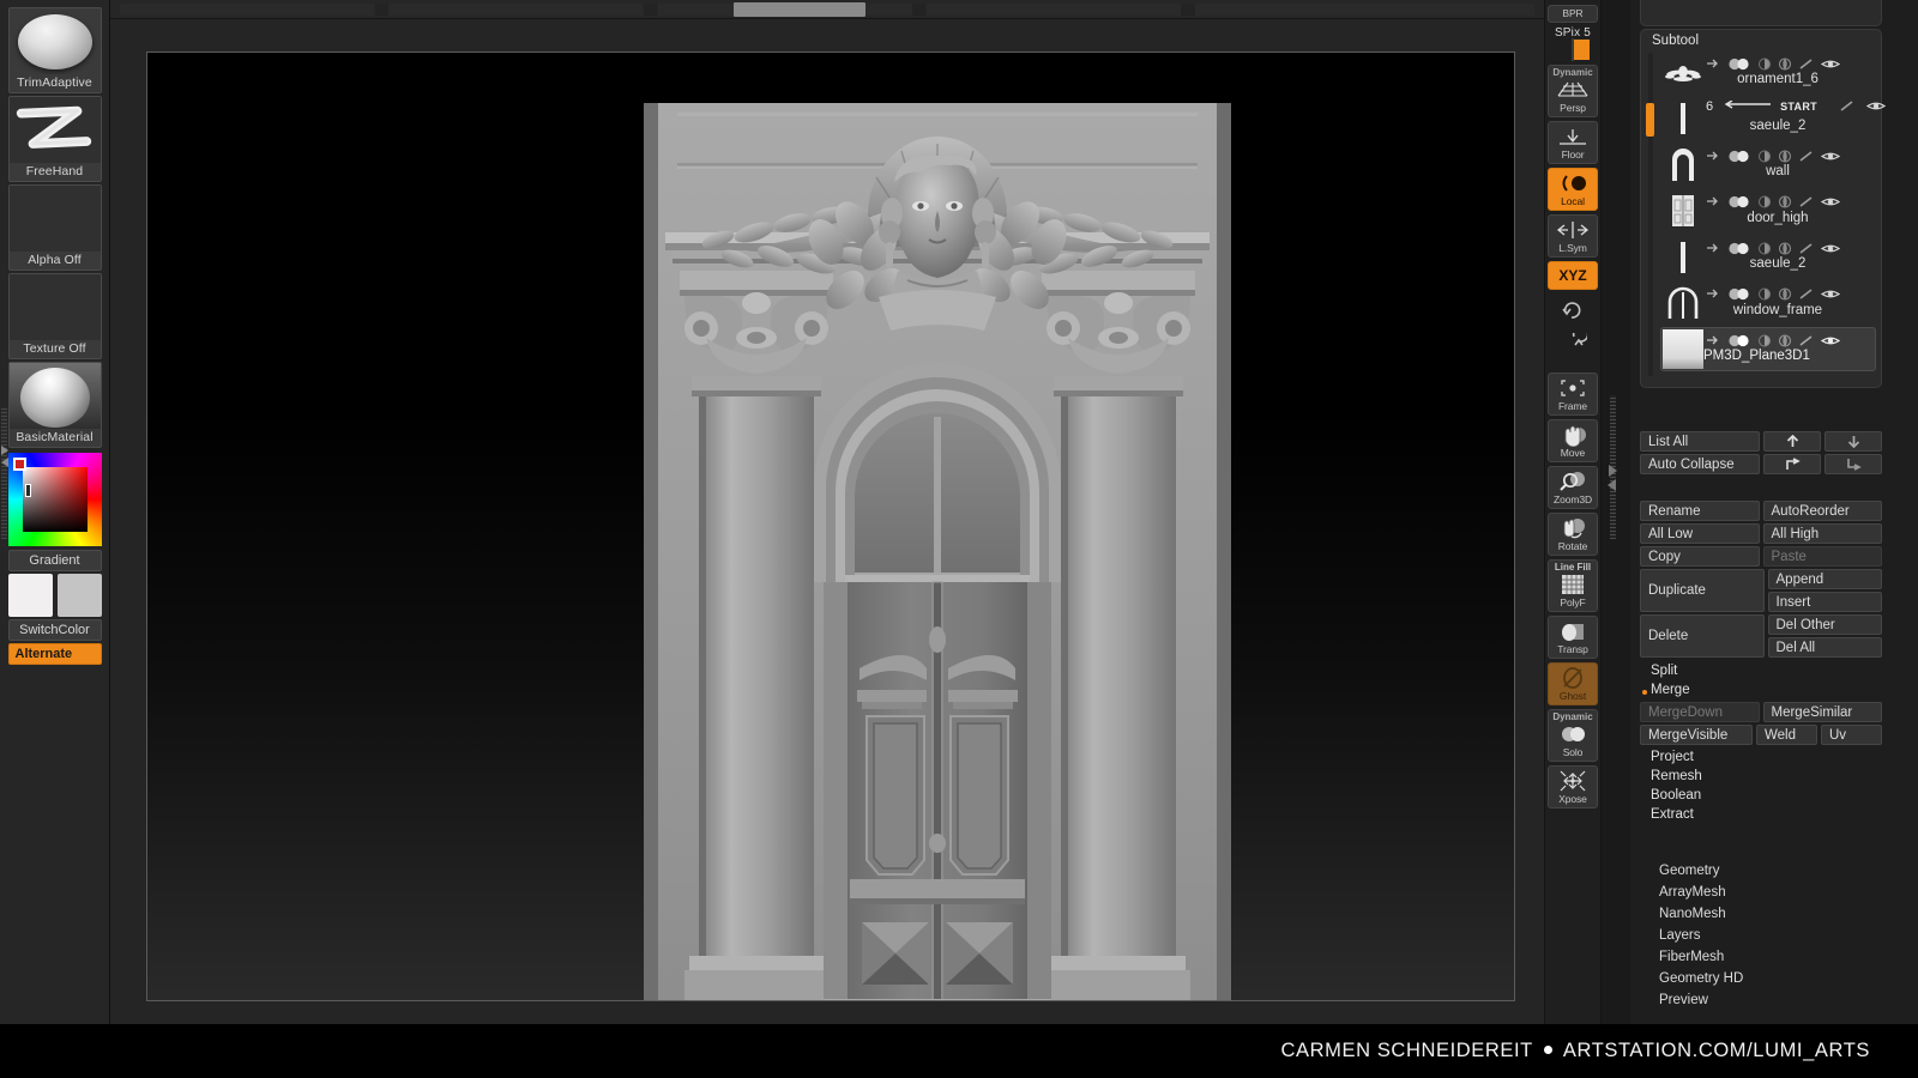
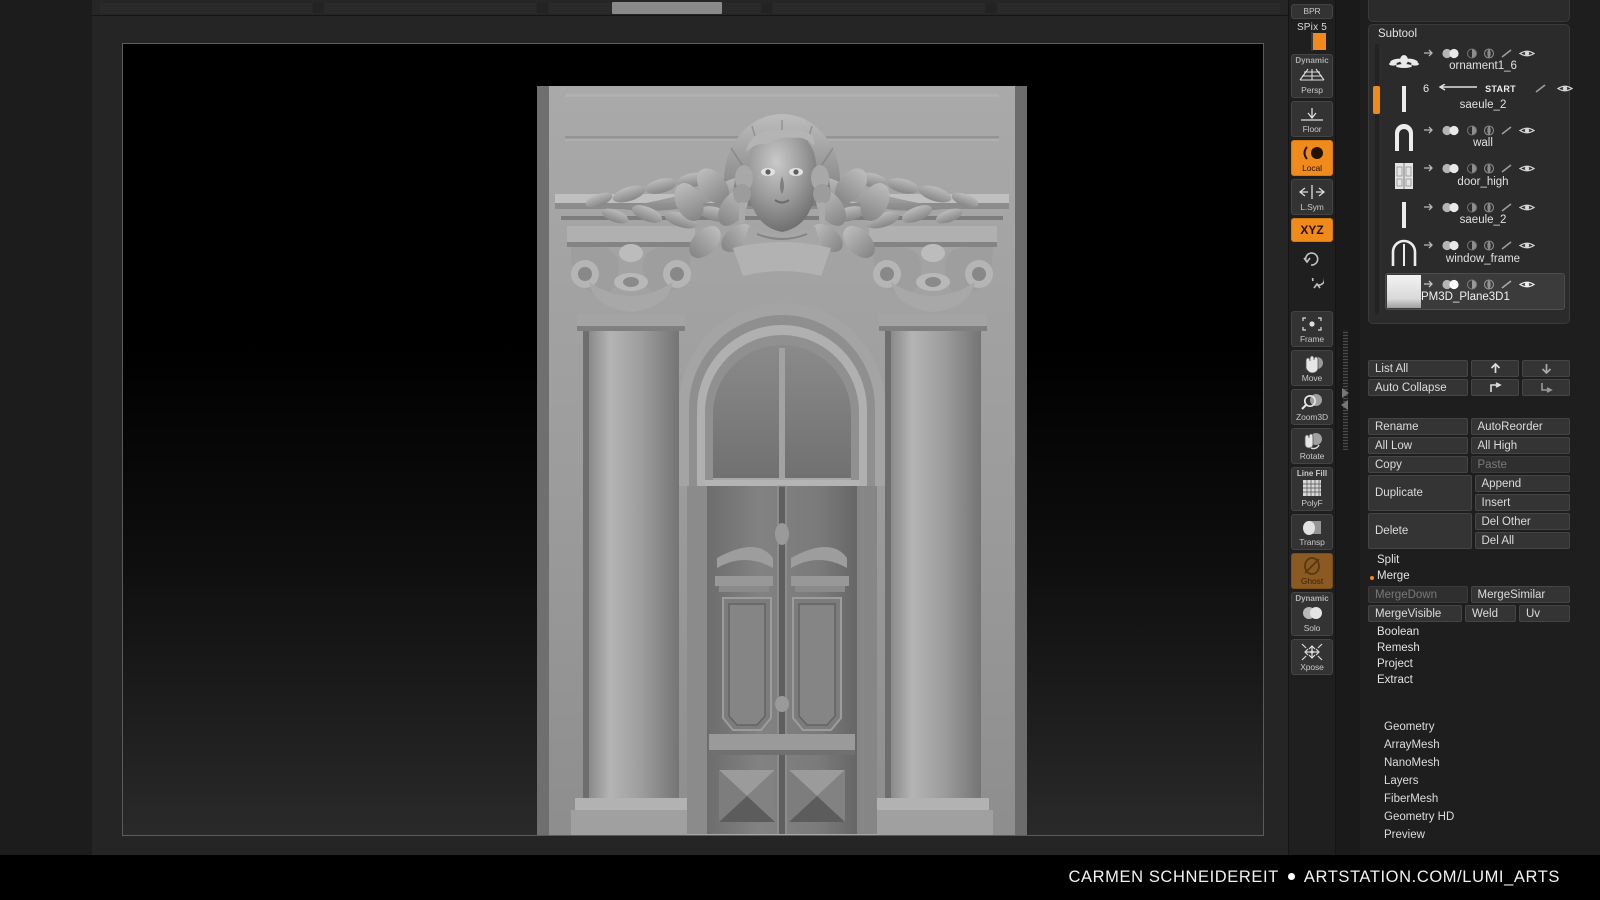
- TrimAdaptive
- FreeHand
- Alpha Off
- Texture Off
- BasicMaterial
- Gradient
- SwitchColor
- Alternate
  BPR
  SPix 5
  Dynamic
  Persp
  Floor
  Local
  L.Sym
  XYZ
  Frame
  Move
  Zoom3D
  Rotate
  Line Fill
  PolyF
  Transp
  Ghost
  Dynamic
  Solo
  Xpose
  Subtool
  ornament1_6
  6
  START
  saeule_2
  wall
  door_high
  saeule_2
  window_frame
  PM3D_Plane3D1
  List All
  Auto Collapse
  Rename
  AutoReorder
  All Low
  All High
  Copy
  Paste
  Duplicate
  Append
  Insert
  Delete
  Del Other
  Del All
  Split
  Merge
  MergeDown
  MergeSimilar
  MergeVisible
  Weld
  Uv
- Project
+ Boolean
  Remesh
- Boolean
+ Project
  Extract
  Geometry
  ArrayMesh
  NanoMesh
  Layers
  FiberMesh
  Geometry HD
  Preview
  CARMEN SCHNEIDEREIT
  ARTSTATION.COM/LUMI_ARTS
